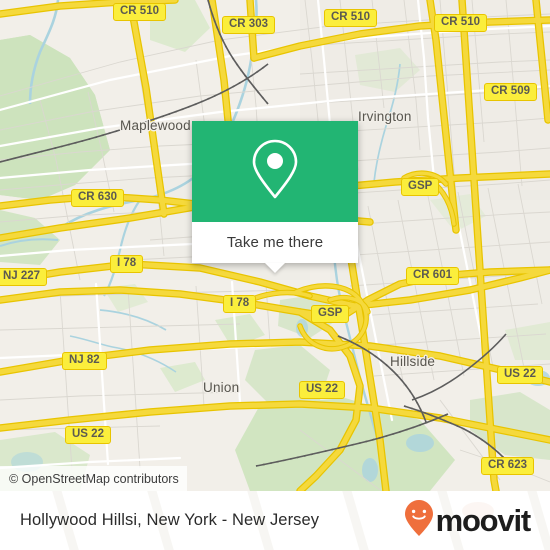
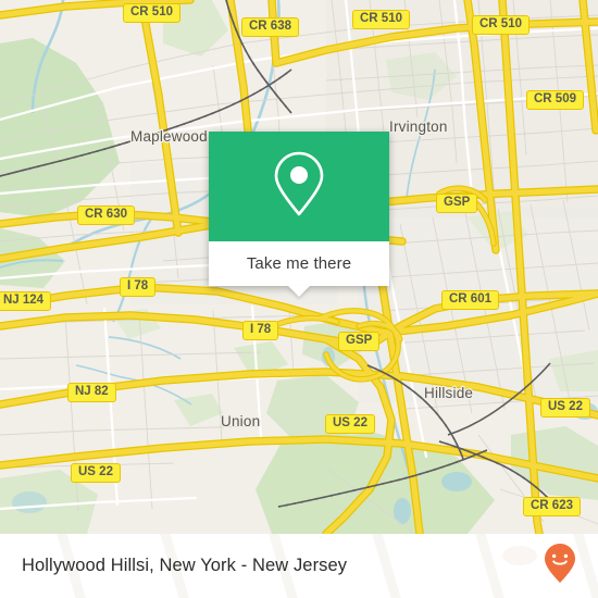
  Maplewood
  Irvington
  Hillside
  Union
  CR 510
- CR 303
+ CR 638
  CR 510
  CR 510
  CR 509
  GSP
  CR 630
  I 78
- NJ 227
+ NJ 124
  CR 601
  I 78
  GSP
  NJ 82
  US 22
  US 22
  US 22
  CR 623
  Take me there
- © OpenStreetMap contributors
  Hollywood Hillsi, New York - New Jersey
- moovit
